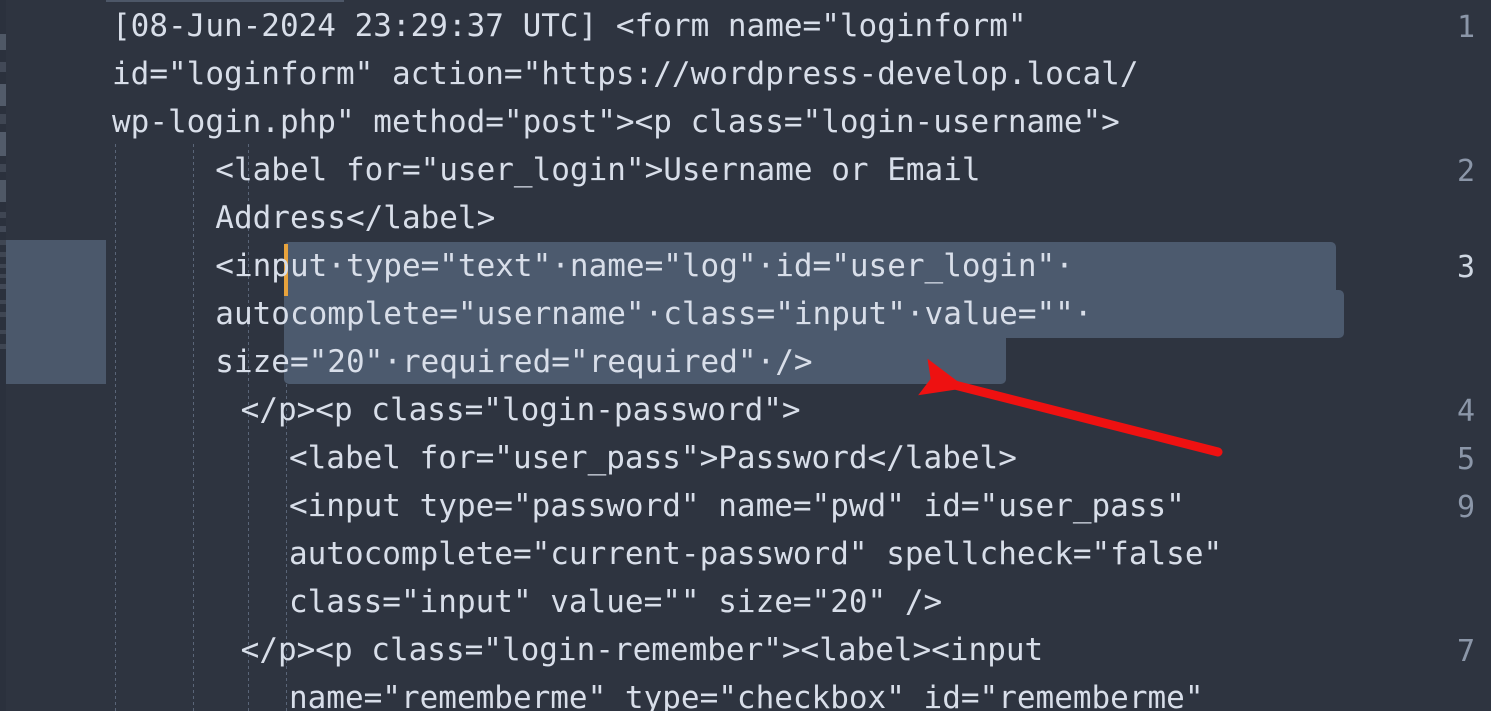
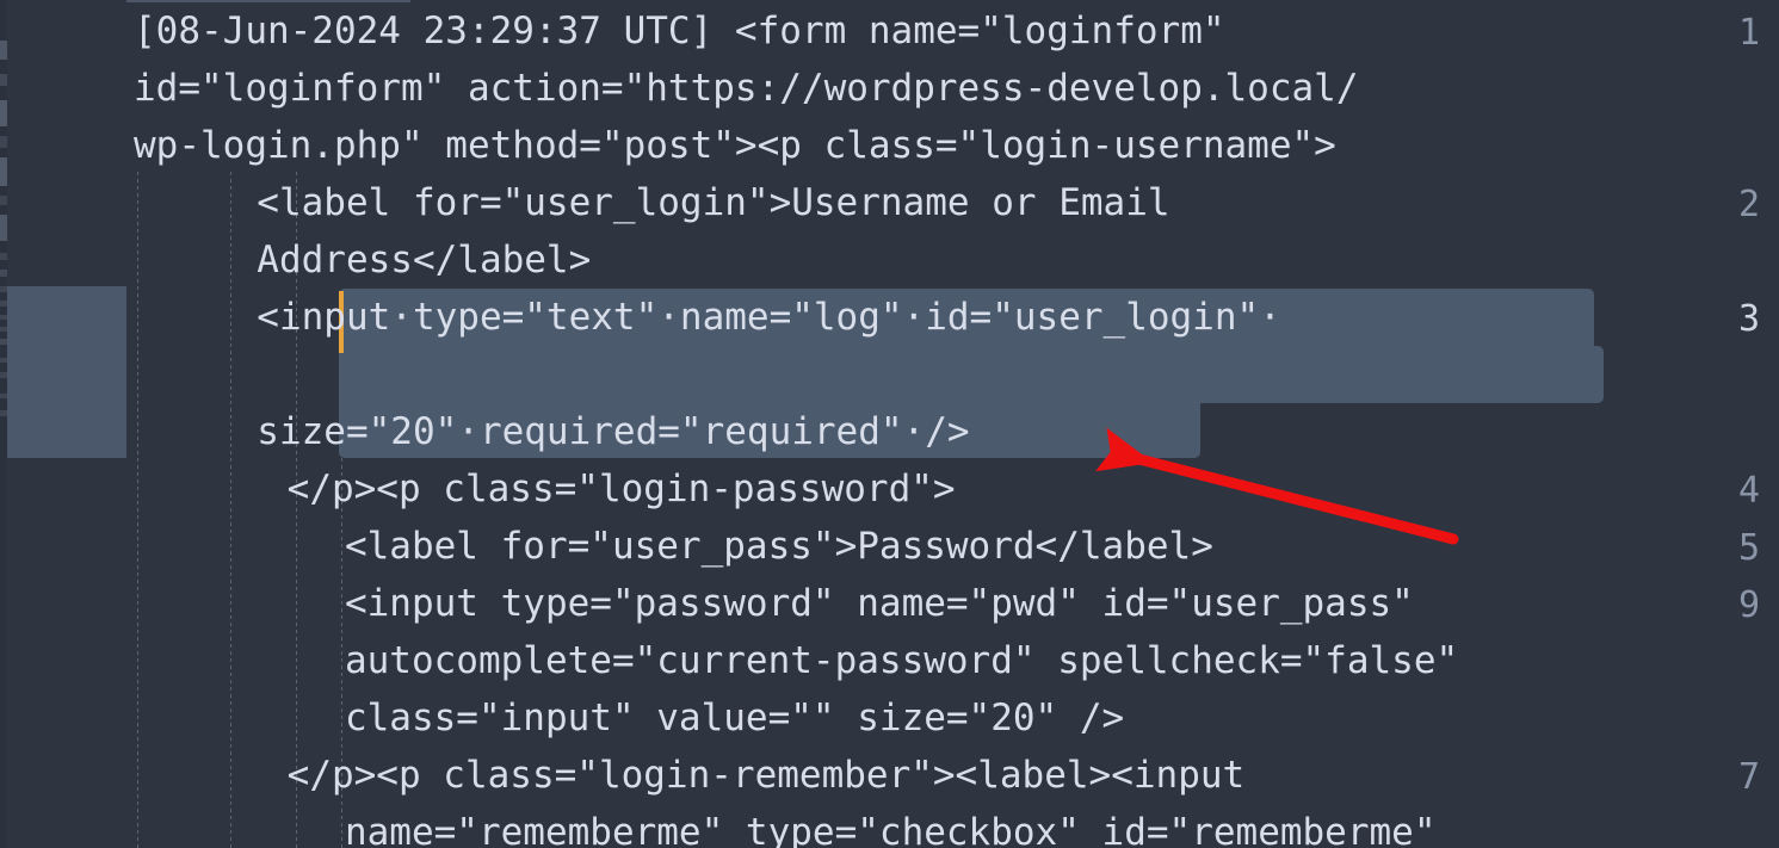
  1
  2
  3
  4
  5
  9
  7
  [08-Jun-2024 23:29:37 UTC] <form name="loginform"
  id="loginform" action="https://wordpress-develop.local/
  wp-login.php" method="post"><p class="login-username">
  <label for="user_login">Username or Email
  Address</label>
  <input·type="text"·name="log"·id="user_login"·
- autocomplete="username"·class="input"·value=""·
  size="20"·required="required"·/>
  </p><p class="login-password">
  <label for="user_pass">Password</label>
  <input type="password" name="pwd" id="user_pass"
  autocomplete="current-password" spellcheck="false"
  class="input" value="" size="20" />
  </p><p class="login-remember"><label><input
  name="rememberme" type="checkbox" id="rememberme"
